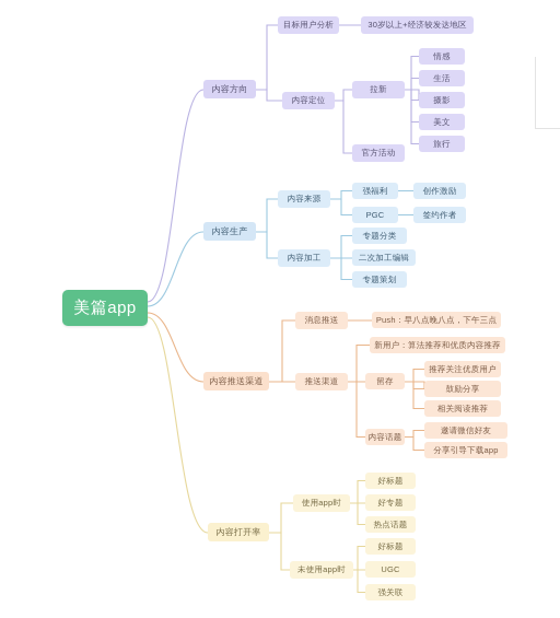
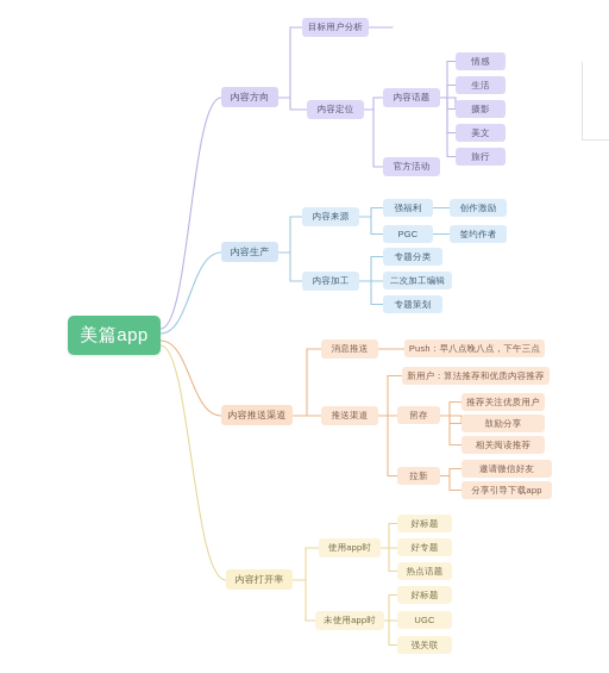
  美篇app
  内容方向
  目标用户分析
- 30岁以上+经济较发达地区
  内容定位
- 拉新
+ 内容话题
  情感
  生活
  摄影
  美文
  旅行
  官方活动
  内容生产
  内容来源
  强福利
  创作激励
  PGC
  签约作者
  内容加工
  专题分类
  二次加工编辑
  专题策划
  内容推送渠道
  消息推送
  Push：早八点晚八点，下午三点
  推送渠道
  新用户：算法推荐和优质内容推荐
  留存
  推荐关注优质用户
  鼓励分享
  相关阅读推荐
- 内容话题
+ 拉新
  邀请微信好友
  分享引导下载app
  内容打开率
  使用app时
  好标题
  好专题
  热点话题
  未使用app时
  好标题
  UGC
  强关联
